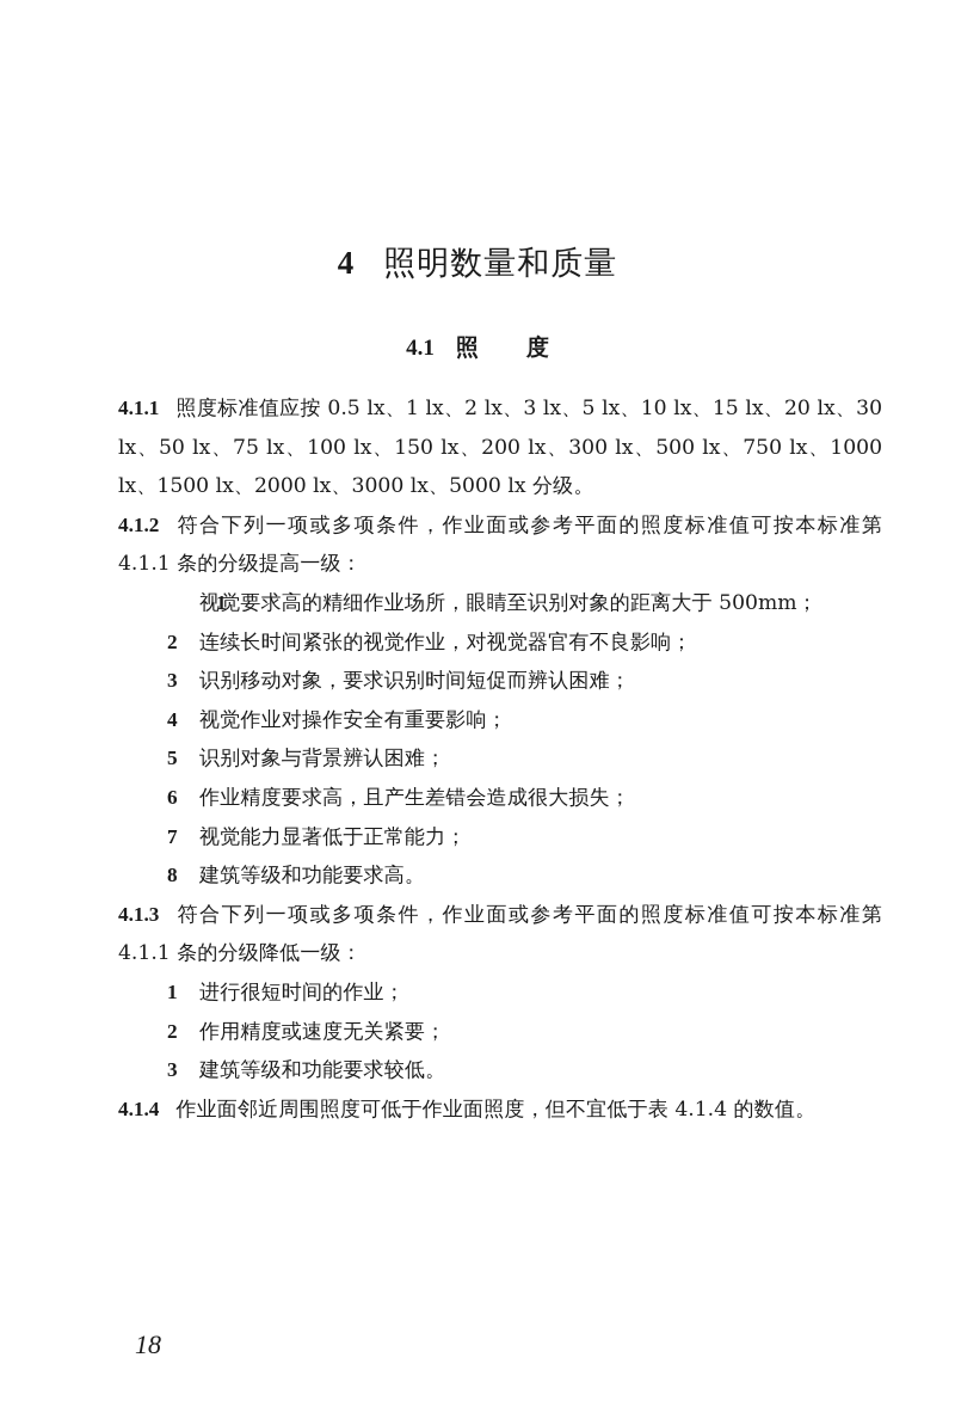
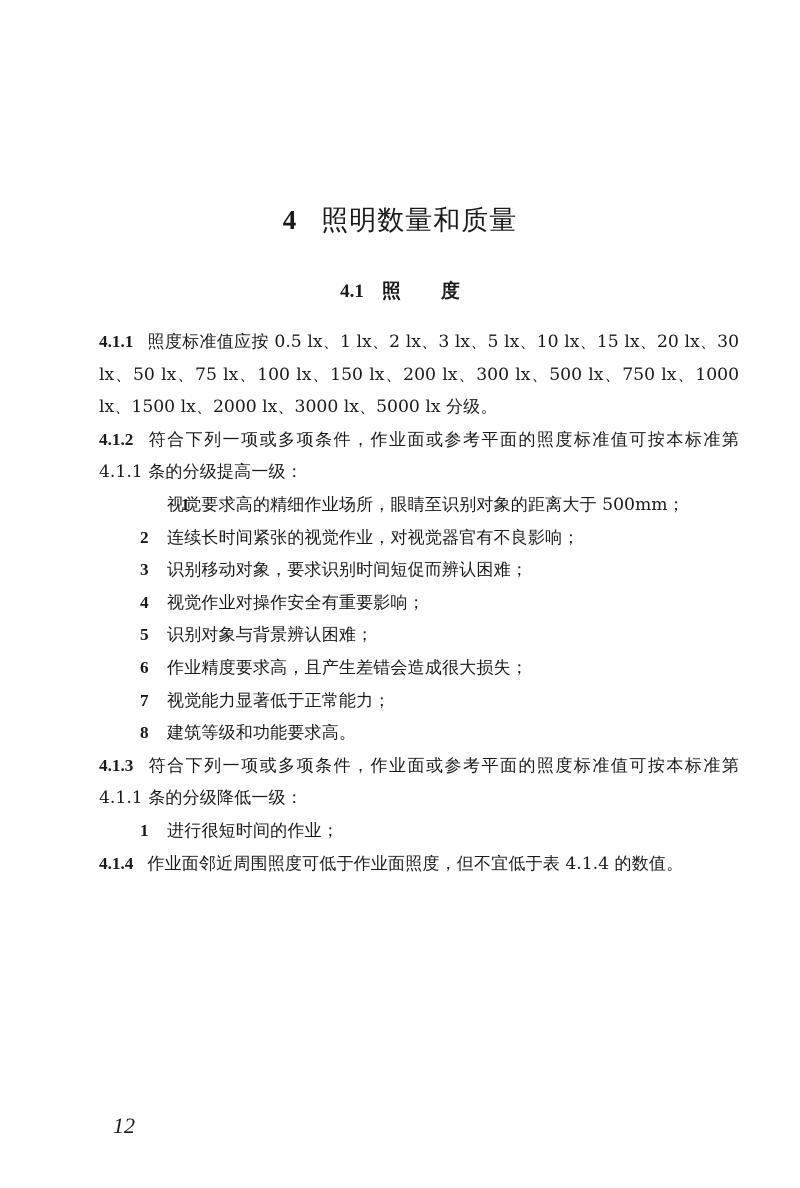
  4 照明数量和质量
  4.1 照 度
  4.1.1 照度标准值应按 0.5 lx、1 lx、2 lx、3 lx、5 lx、10 lx、15 lx、20 lx、30 lx、50 lx、75 lx、100 lx、150 lx、200 lx、300 lx、500 lx、750 lx、1000 lx、1500 lx、2000 lx、3000 lx、5000 lx 分级。
  4.1.2 符合下列一项或多项条件，作业面或参考平面的照度标准值可按本标准第 4.1.1 条的分级提高一级：
  1视觉要求高的精细作业场所，眼睛至识别对象的距离大于 500mm；
  2 连续长时间紧张的视觉作业，对视觉器官有不良影响；
  3 识别移动对象，要求识别时间短促而辨认困难；
  4 视觉作业对操作安全有重要影响；
  5 识别对象与背景辨认困难；
  6 作业精度要求高，且产生差错会造成很大损失；
  7 视觉能力显著低于正常能力；
  8 建筑等级和功能要求高。
  4.1.3 符合下列一项或多项条件，作业面或参考平面的照度标准值可按本标准第 4.1.1 条的分级降低一级：
  1 进行很短时间的作业；
- 2 作用精度或速度无关紧要；
- 3 建筑等级和功能要求较低。
  4.1.4 作业面邻近周围照度可低于作业面照度，但不宜低于表 4.1.4 的数值。
- 18
+ 12
